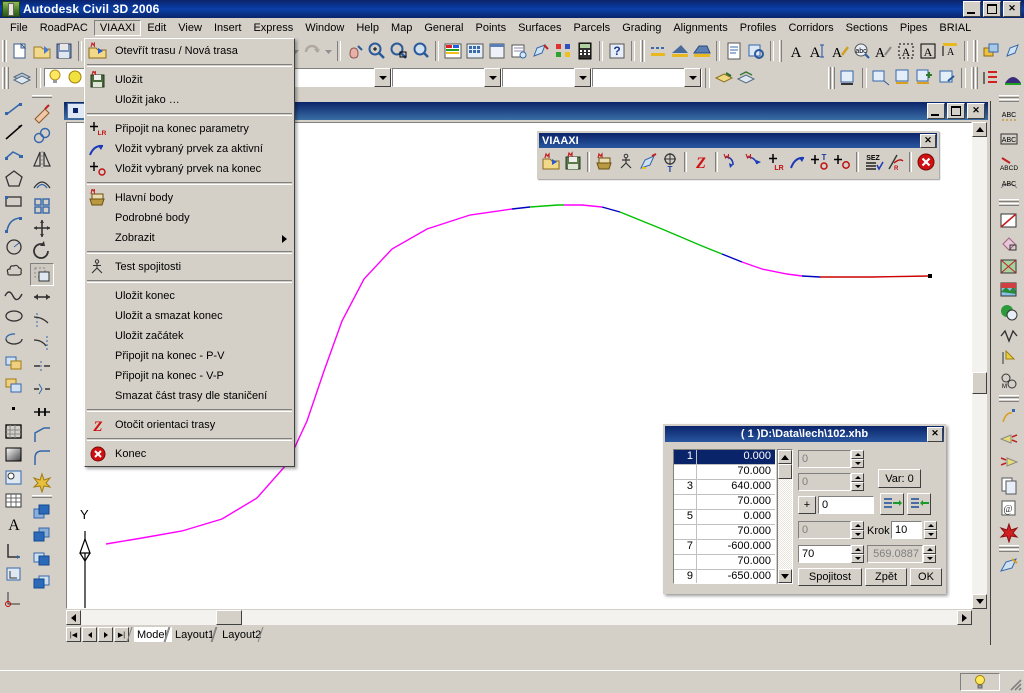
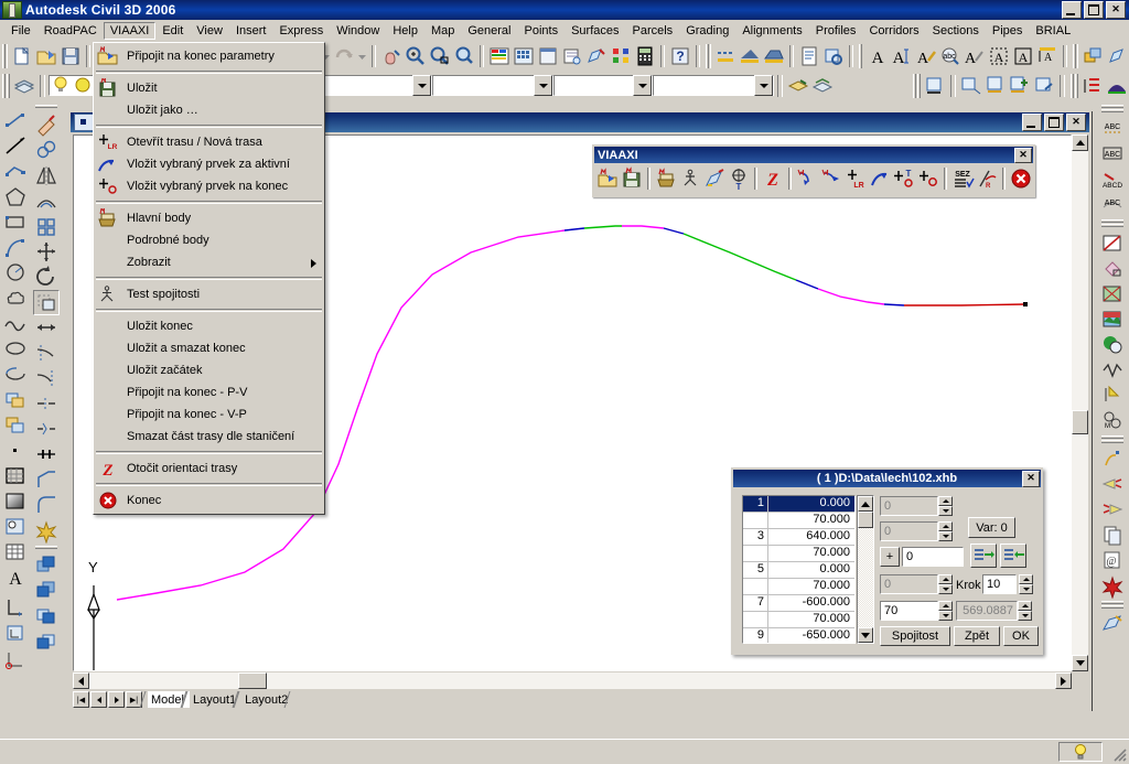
  Autodesk Civil 3D 2006
  ✕
  File
  RoadPAC
  VIAAXI
  Edit
  View
  Insert
  Express
  Window
  Help
  Map
  General
  Points
  Surfaces
  Parcels
  Grading
  Alignments
  Profiles
  Corridors
  Sections
  Pipes
  BRIAL
  ?
  A
  A
  A
  A
  A
  A
  A
  A
  @
  ✕
  Y
  Mode
  Layout1
  Layout2
  VIAAXI
  ✕
  T
  Z
  T
- Otevřít trasu / Nová trasa
+ Připojit na konec parametry
  Uložit
  Uložit jako …
- Připojit na konec parametry
+ Otevřít trasu / Nová trasa
  Vložit vybraný prvek za aktivní
  Vložit vybraný prvek na konec
  Hlavní body
  Podrobné body
  Zobrazit
  Test spojitosti
  Uložit konec
  Uložit a smazat konec
  Uložit začátek
  Připojit na konec - P-V
  Připojit na konec - V-P
  Smazat část trasy dle staničení
  Z
  Otočit orientaci trasy
  Konec
  ( 1 )D:\Data\lech\102.xhb
  ✕
  1
  0.000
  70.000
  3
  640.000
  70.000
  5
  0.000
  70.000
  7
  -600.000
  70.000
  9
  -650.000
  0
  0
  +
  0
  0
  70
  569.0887
  Var: 0
  Krok
  10
  Spojitost
  Zpět
  OK
